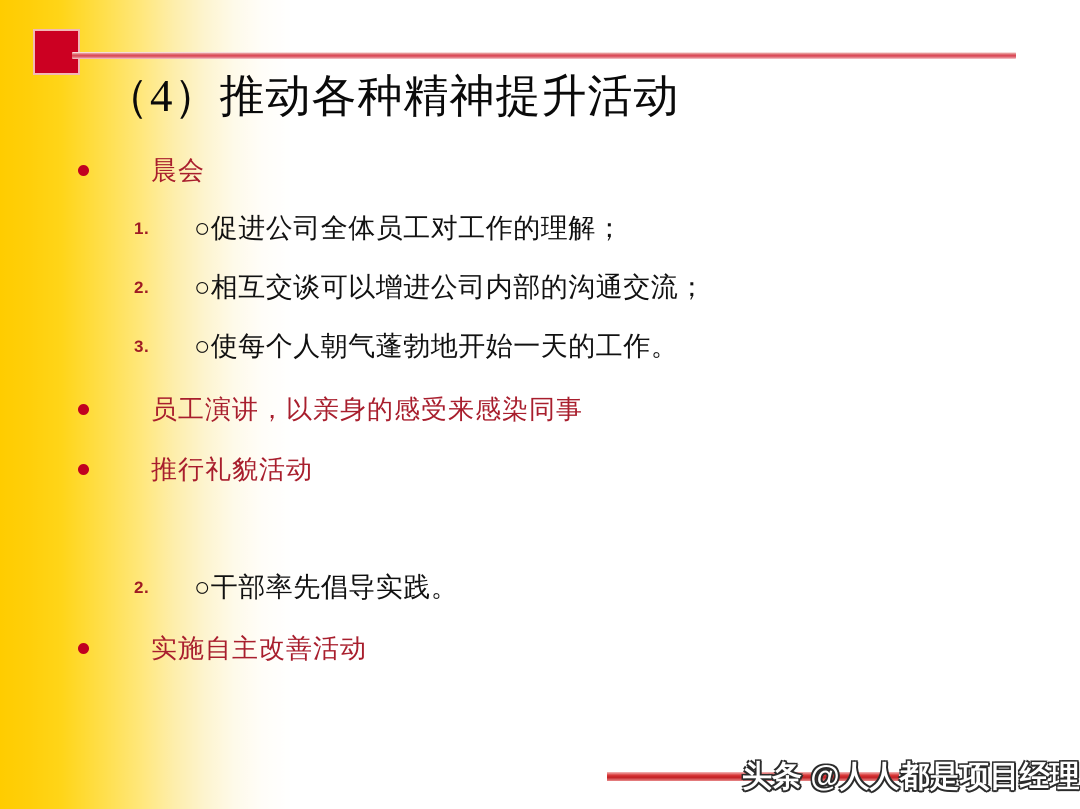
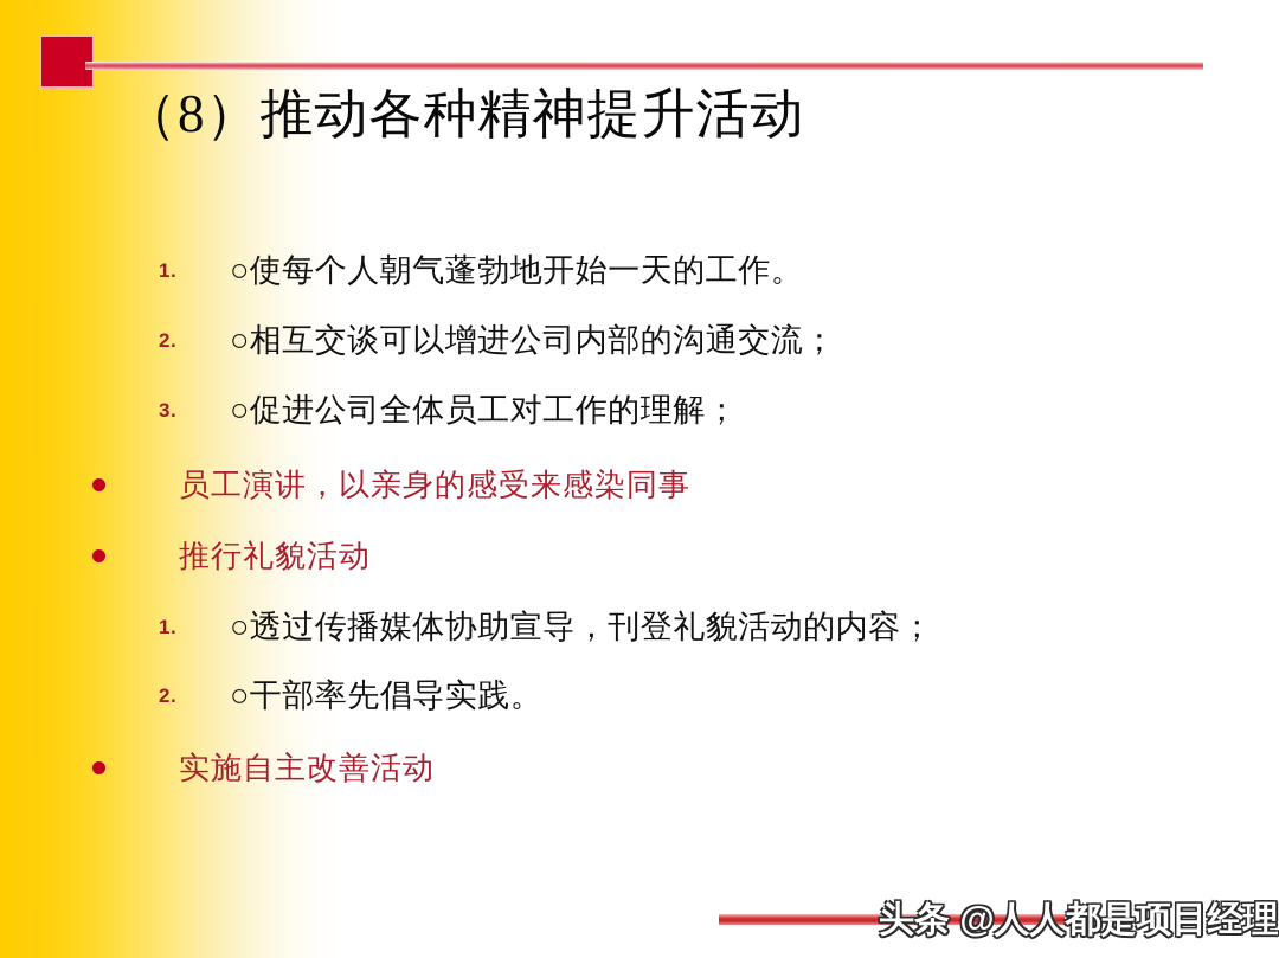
- （4）推动各种精神提升活动
+ （8）推动各种精神提升活动
- 晨会
- 1. ○促进公司全体员工对工作的理解；
+ 1. ○使每个人朝气蓬勃地开始一天的工作。
  2. ○相互交谈可以增进公司内部的沟通交流；
- 3. ○使每个人朝气蓬勃地开始一天的工作。
+ 3. ○促进公司全体员工对工作的理解；
  员工演讲，以亲身的感受来感染同事
  推行礼貌活动
+ 1. ○透过传播媒体协助宣导，刊登礼貌活动的内容；
  2. ○干部率先倡导实践。
  实施自主改善活动
  头条 @人人都是项目经理
